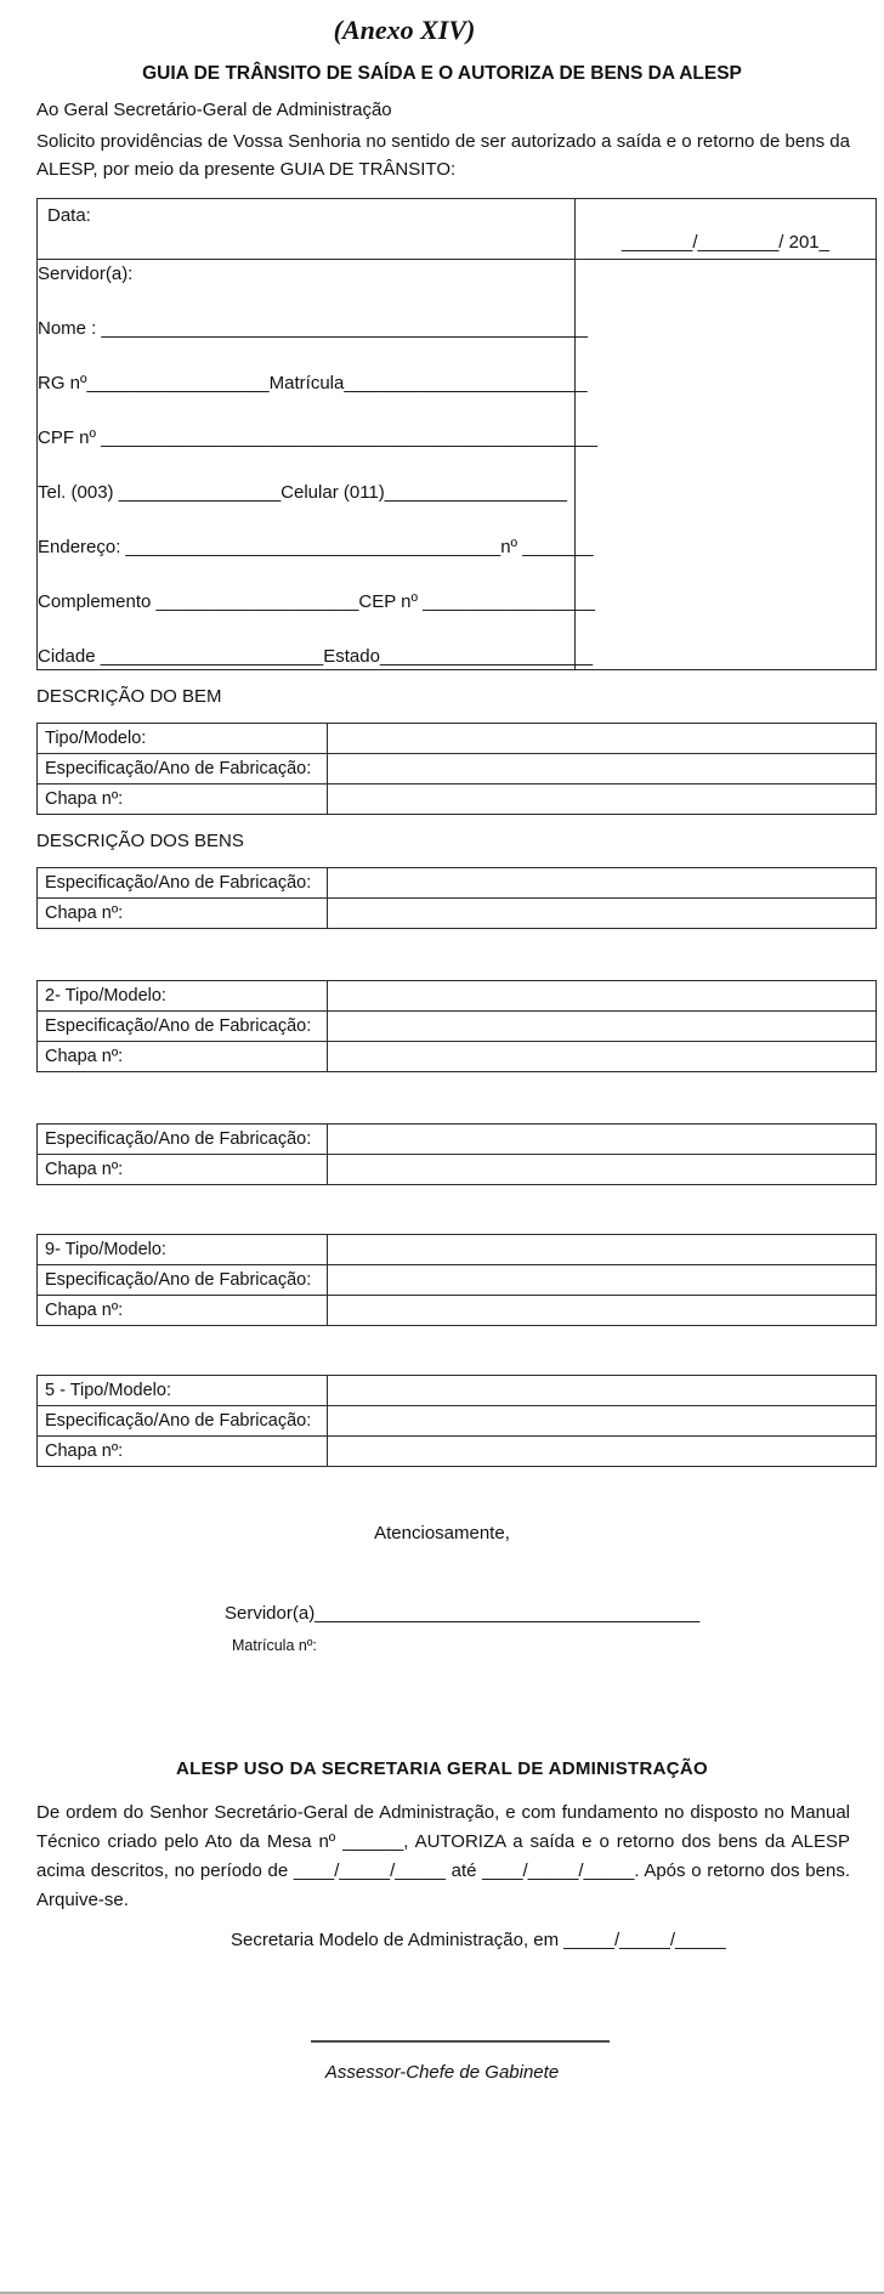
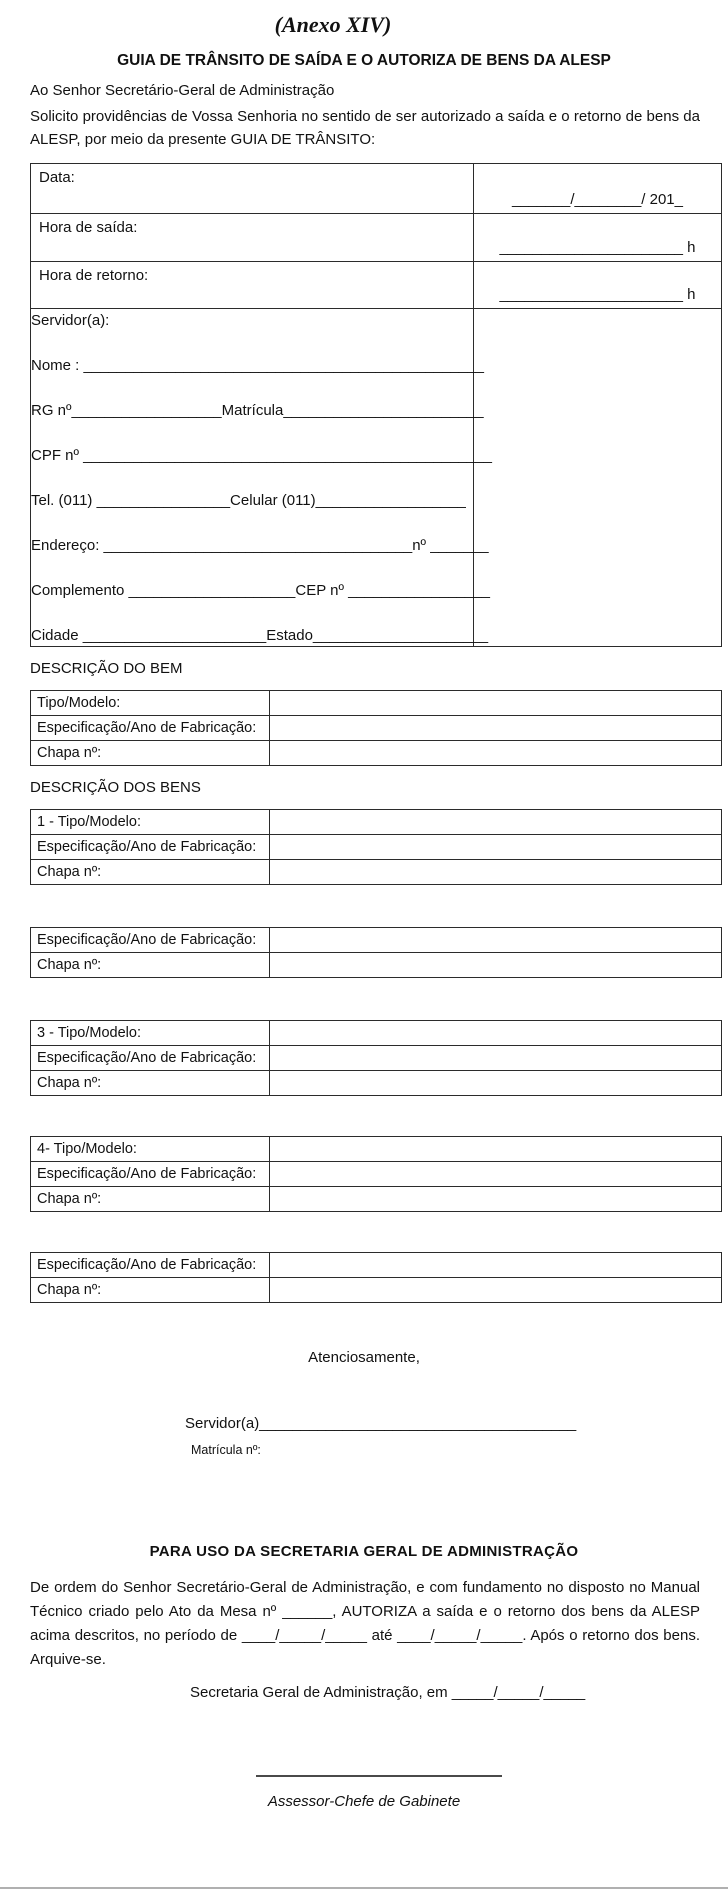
  (Anexo XIV)
  GUIA DE TRÂNSITO DE SAÍDA E O AUTORIZA DE BENS DA ALESP
- Ao Geral Secretário-Geral de Administração
+ Ao Senhor Secretário-Geral de Administração
  Solicito providências de Vossa Senhoria no sentido de ser autorizado a saída e o retorno de bens da ALESP, por meio da presente GUIA DE TRÂNSITO:
  Data:	_______/________/ 201_
+ Hora de saída:	______________________ h
+ Hora de retorno:	______________________ h
- Servidor(a): Nome : ________________________________________________ RG nº__________________Matrícula________________________ CPF nº _________________________________________________ Tel. (003) ________________Celular (011)__________________ Endereço: _____________________________________nº _______ Complemento ____________________CEP nº _________________ Cidade ______________________Estado_____________________
+ Servidor(a): Nome : ________________________________________________ RG nº__________________Matrícula________________________ CPF nº _________________________________________________ Tel. (011) ________________Celular (011)__________________ Endereço: _____________________________________nº _______ Complemento ____________________CEP nº _________________ Cidade ______________________Estado_____________________
  DESCRIÇÃO DO BEM
  Tipo/Modelo:
  Especificação/Ano de Fabricação:
  Chapa nº:
  DESCRIÇÃO DOS BENS
+ 1 - Tipo/Modelo:
  Especificação/Ano de Fabricação:
  Chapa nº:
- 2- Tipo/Modelo:
  Especificação/Ano de Fabricação:
  Chapa nº:
+ 3 - Tipo/Modelo:
  Especificação/Ano de Fabricação:
  Chapa nº:
- 9- Tipo/Modelo:
+ 4- Tipo/Modelo:
  Especificação/Ano de Fabricação:
  Chapa nº:
- 5 - Tipo/Modelo:
  Especificação/Ano de Fabricação:
  Chapa nº:
  Atenciosamente,
  Servidor(a)______________________________________
  Matrícula nº:
- ALESP USO DA SECRETARIA GERAL DE ADMINISTRAÇÃO
+ PARA USO DA SECRETARIA GERAL DE ADMINISTRAÇÃO
  De ordem do Senhor Secretário-Geral de Administração, e com fundamento no disposto no Manual Técnico criado pelo Ato da Mesa nº ______, AUTORIZA a saída e o retorno dos bens da ALESP acima descritos, no período de ____/_____/_____ até ____/_____/_____. Após o retorno dos bens. Arquive-se.
- Secretaria Modelo de Administração, em _____/_____/_____
+ Secretaria Geral de Administração, em _____/_____/_____
  Assessor-Chefe de Gabinete
